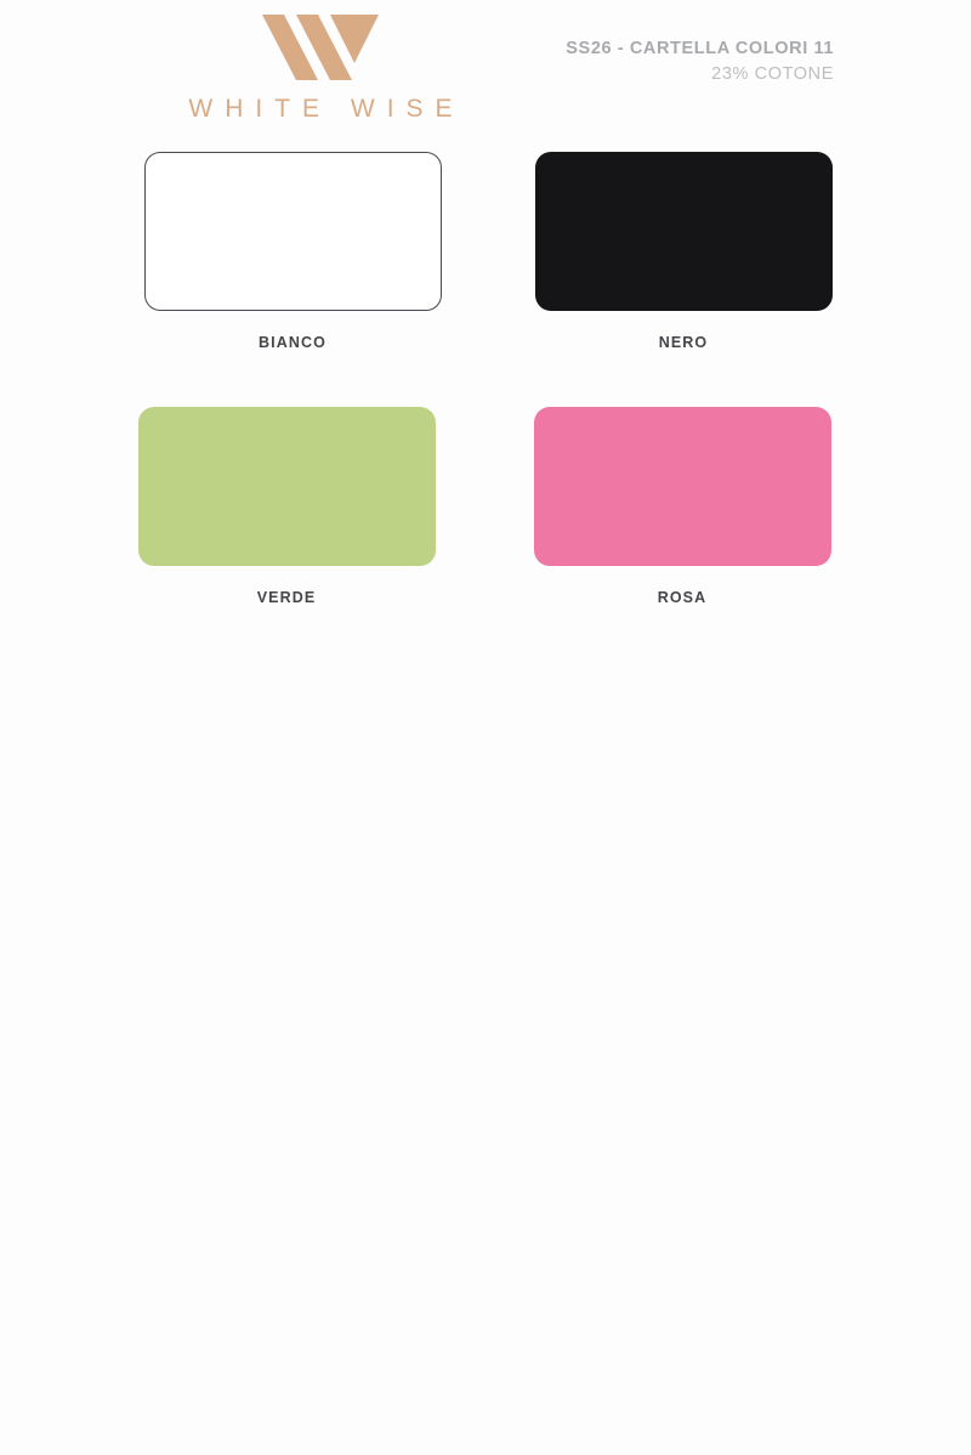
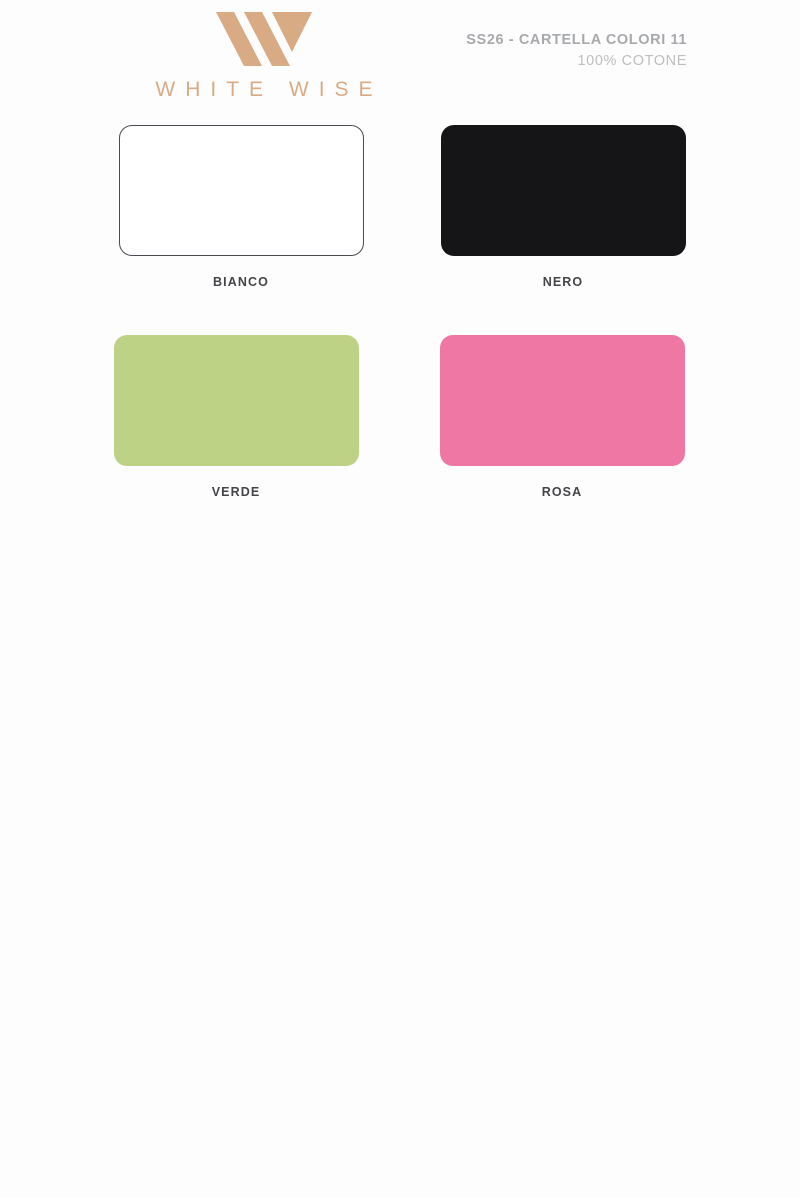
  WHITE WISE
  SS26 - CARTELLA COLORI 11
- 23% COTONE
+ 100% COTONE
  BIANCO
  NERO
  VERDE
  ROSA
